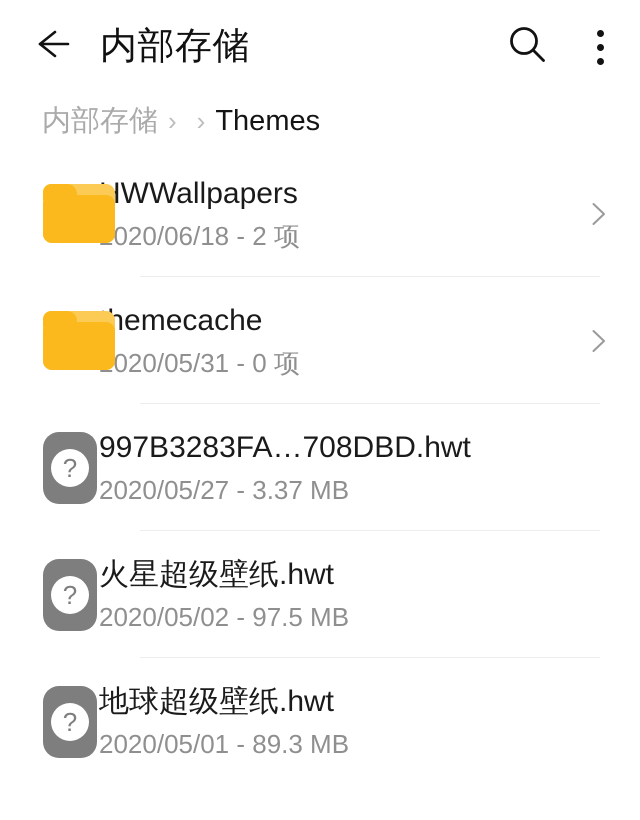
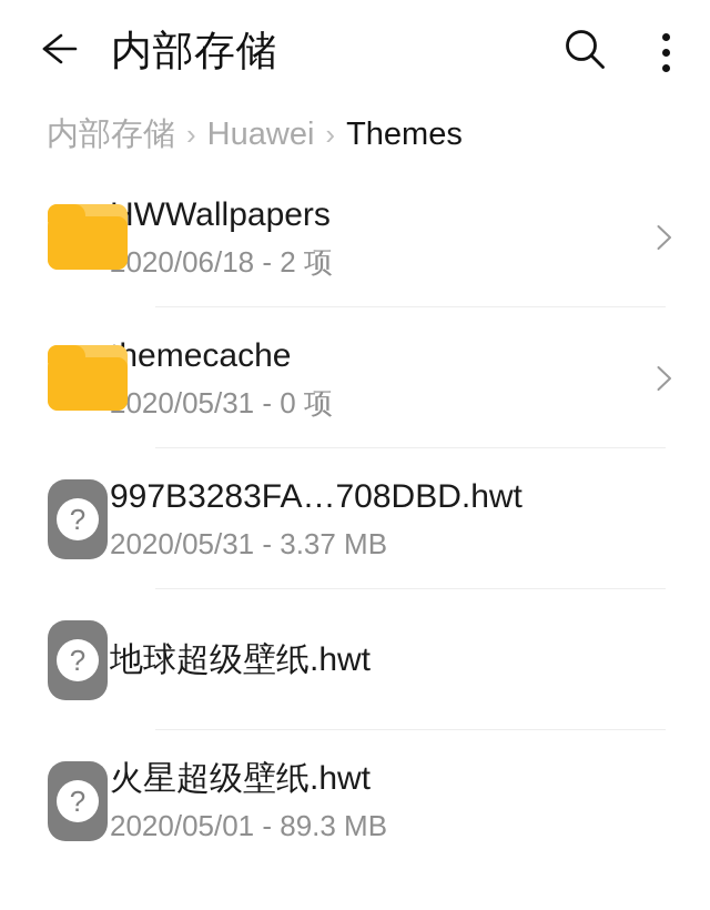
  内部存储
  内部存储
  ›
+ Huawei
  ›
  Themes
  WWallpapers
  020/06/18 - 2 项
  hemecache
  020/05/31 - 0 项
  ?
  997B3283FA…708DBD.hwt
- 2020/05/27 - 3.37 MB
+ 2020/05/31 - 3.37 MB
  ?
- 火星超级壁纸.hwt
+ 地球超级壁纸.hwt
- 2020/05/02 - 97.5 MB
  ?
- 地球超级壁纸.hwt
+ 火星超级壁纸.hwt
  2020/05/01 - 89.3 MB
